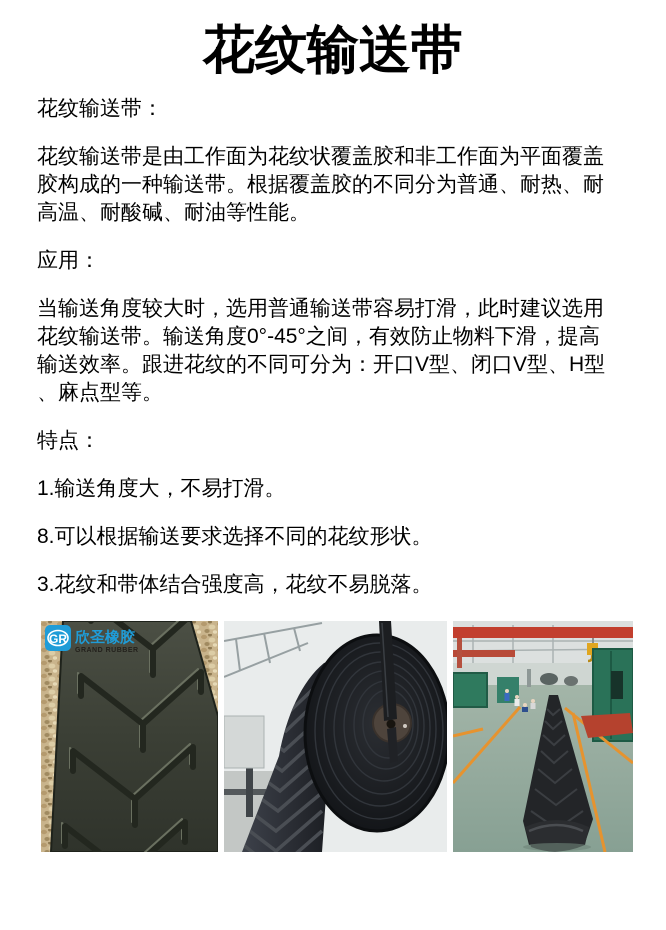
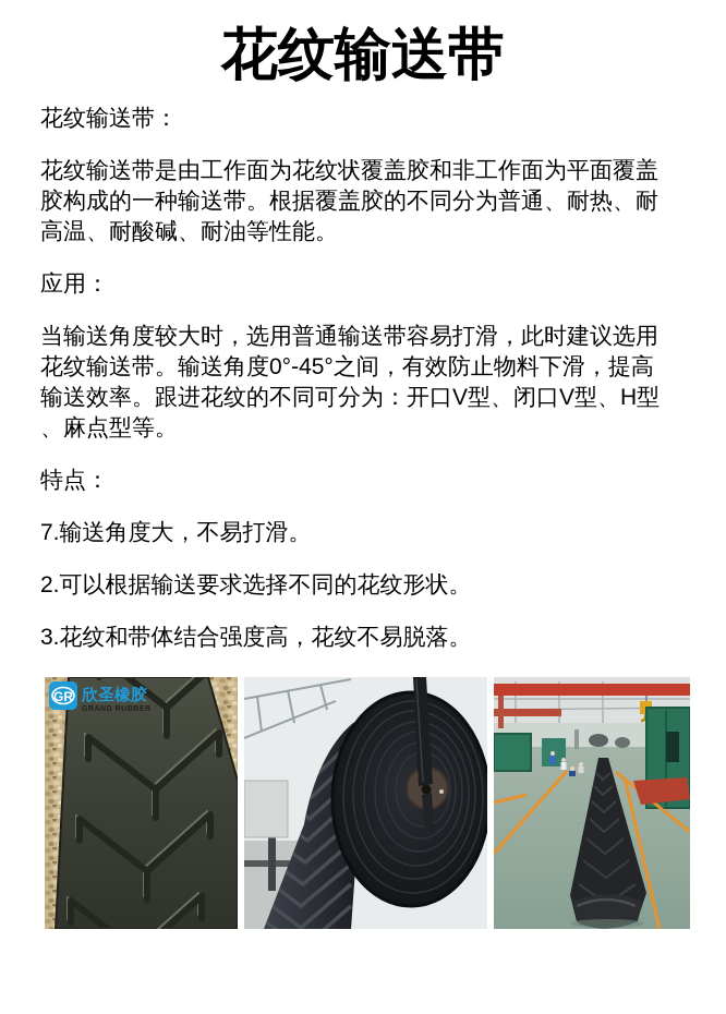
  花纹输送带
  花纹输送带：
  花纹输送带是由工作面为花纹状覆盖胶和非工作面为平面覆盖胶构成的一种输送带。根据覆盖胶的不同分为普通、耐热、耐高温、耐酸碱、耐油等性能。
  应用：
  当输送角度较大时，选用普通输送带容易打滑，此时建议选用花纹输送带。输送角度0°-45°之间，有效防止物料下滑，提高输送效率。跟进花纹的不同可分为：开口V型、闭口V型、H型、麻点型等。
  特点：
- 1.输送角度大，不易打滑。
+ 7.输送角度大，不易打滑。
- 8.可以根据输送要求选择不同的花纹形状。
+ 2.可以根据输送要求选择不同的花纹形状。
  3.花纹和带体结合强度高，花纹不易脱落。
  GR
  欣圣橡胶
